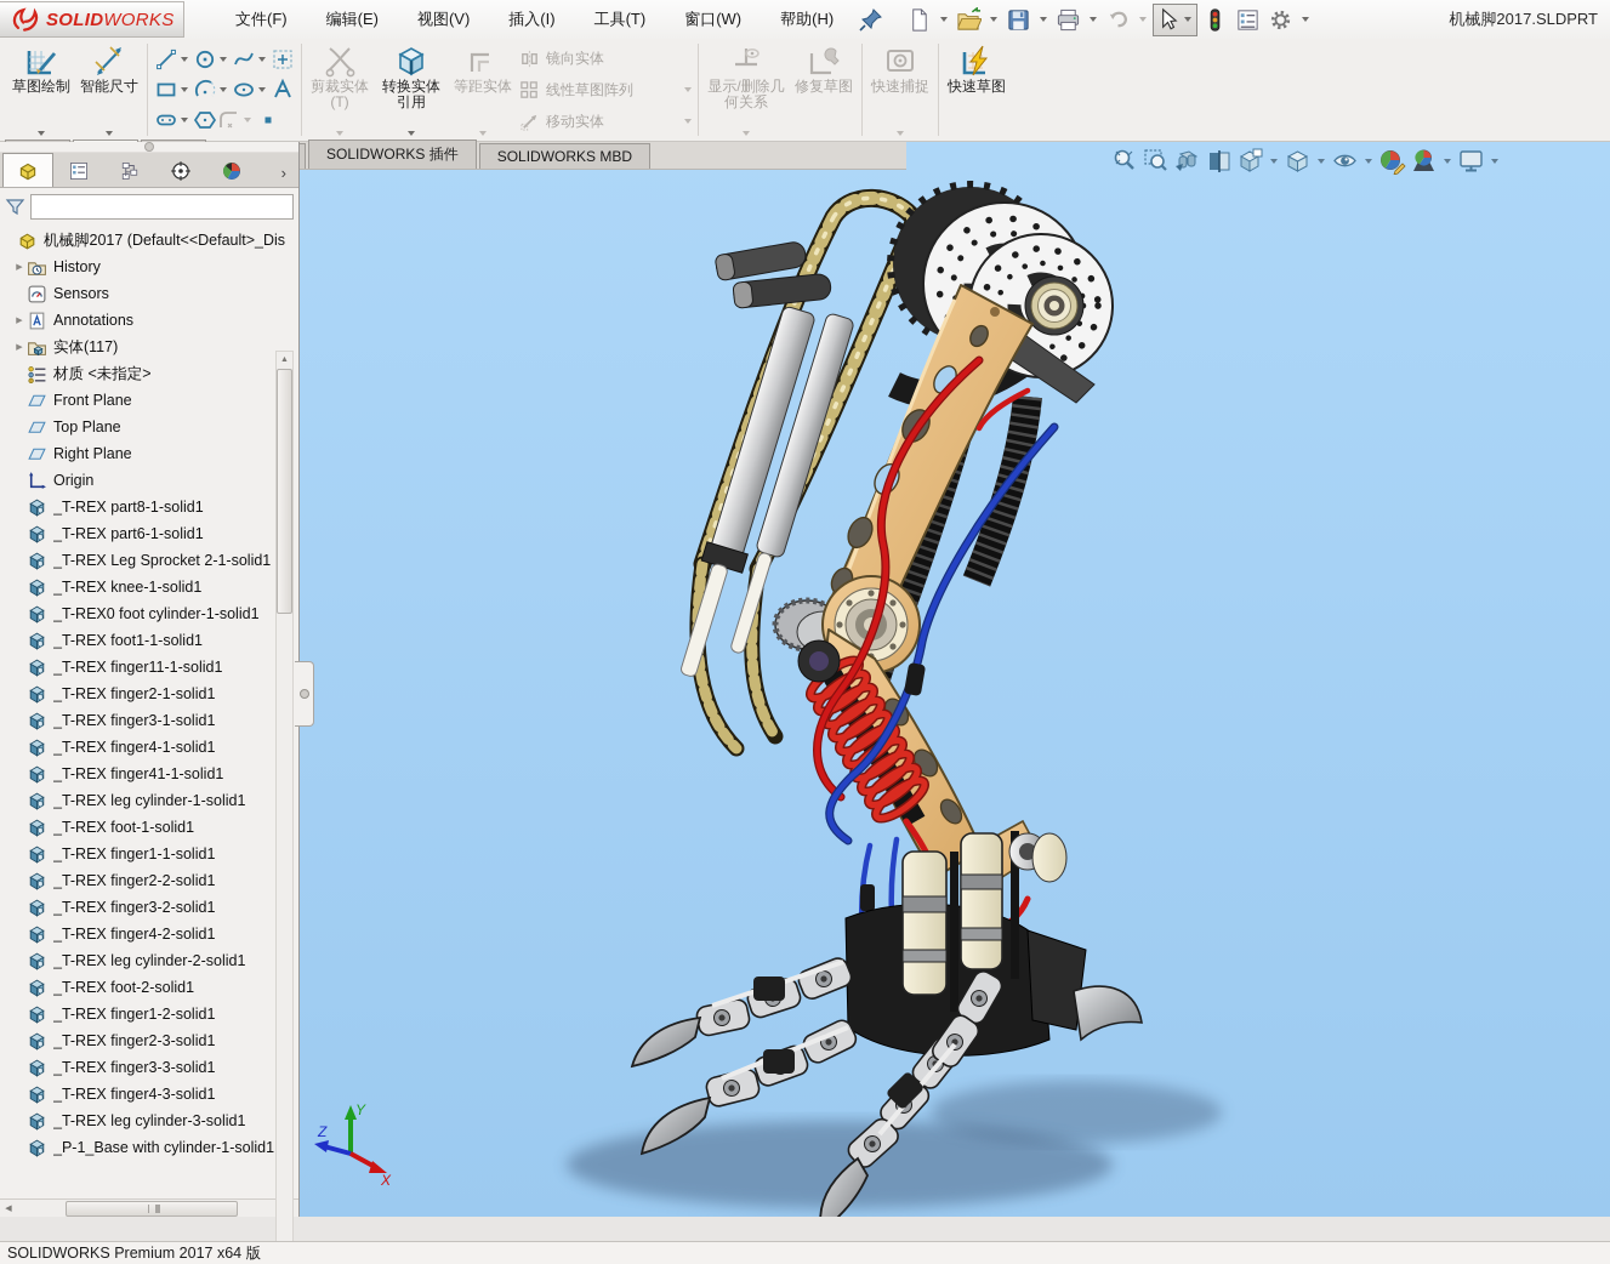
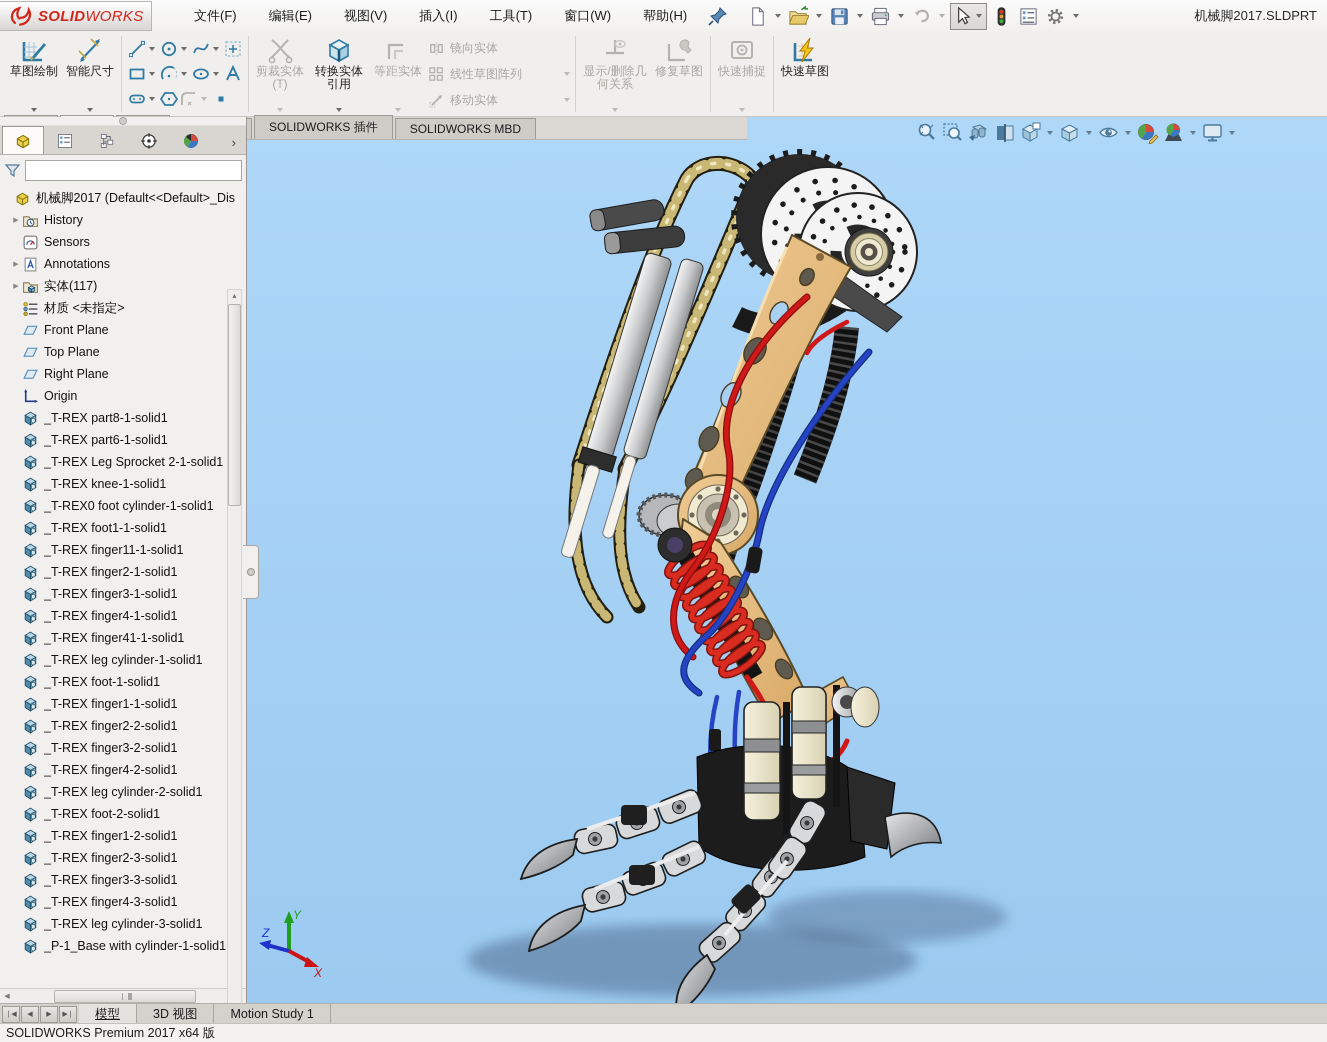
  SOLIDWORKS
  文件(F)
  编辑(E)
  视图(V)
  插入(I)
  工具(T)
  窗口(W)
  帮助(H)
  机械脚2017.SLDPRT
  草图绘制
  智能尺寸
  剪裁实体(T)
  转换实体引用
  等距实体
  镜向实体
  线性草图阵列
  移动实体
  显示/删除几何关系
  修复草图
  快速捕捉
  快速草图
  Z
  X
  Y
  SOLIDWORKS 插件
  SOLIDWORKS MBD
  ›
  机械脚2017 (Default<<Default>_Dis
  History
  Sensors
  Annotations
  实体(117)
  材质 <未指定>
  Front Plane
  Top Plane
  Right Plane
  Origin
  _T-REX part8-1-solid1
  _T-REX part6-1-solid1
  _T-REX Leg Sprocket 2-1-solid1
  _T-REX knee-1-solid1
  _T-REX0 foot cylinder-1-solid1
  _T-REX foot1-1-solid1
  _T-REX finger11-1-solid1
  _T-REX finger2-1-solid1
  _T-REX finger3-1-solid1
  _T-REX finger4-1-solid1
  _T-REX finger41-1-solid1
  _T-REX leg cylinder-1-solid1
  _T-REX foot-1-solid1
  _T-REX finger1-1-solid1
  _T-REX finger2-2-solid1
  _T-REX finger3-2-solid1
  _T-REX finger4-2-solid1
  _T-REX leg cylinder-2-solid1
  _T-REX foot-2-solid1
  _T-REX finger1-2-solid1
  _T-REX finger2-3-solid1
  _T-REX finger3-3-solid1
  _T-REX finger4-3-solid1
  _T-REX leg cylinder-3-solid1
  _P-1_Base with cylinder-1-solid1
+ 模型
+ 3D 视图
+ Motion Study 1
  SOLIDWORKS Premium 2017 x64 版
